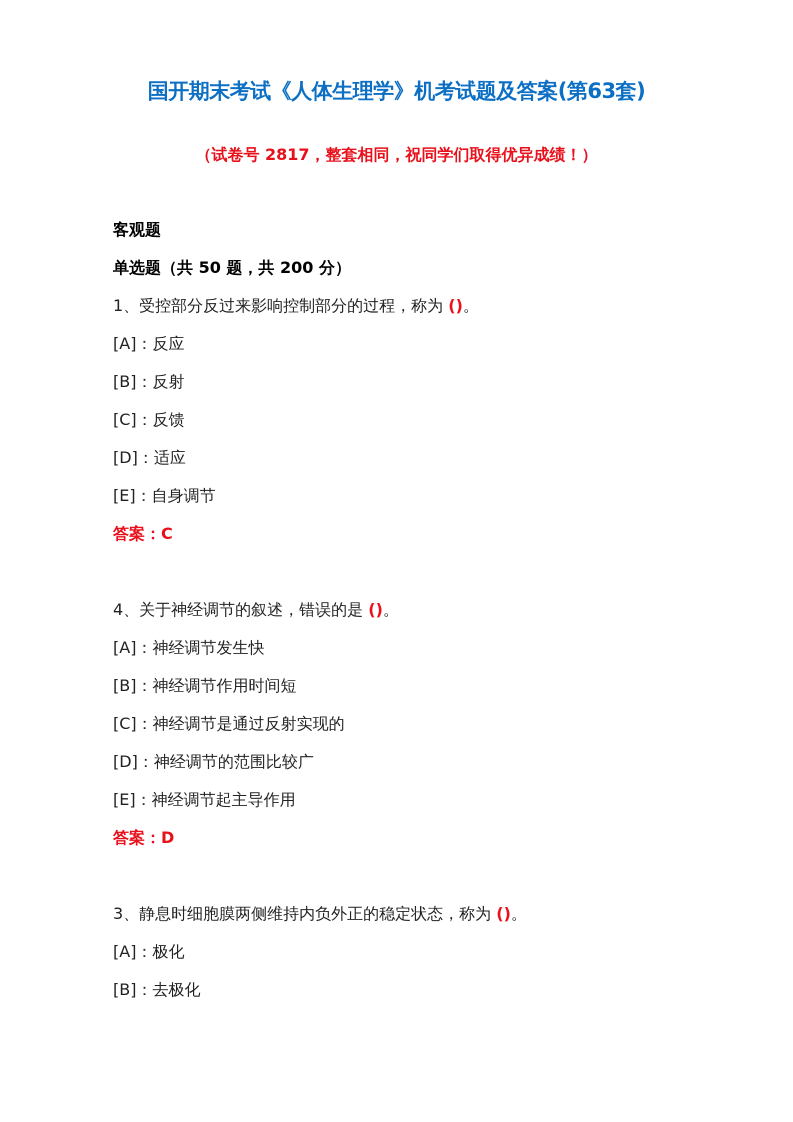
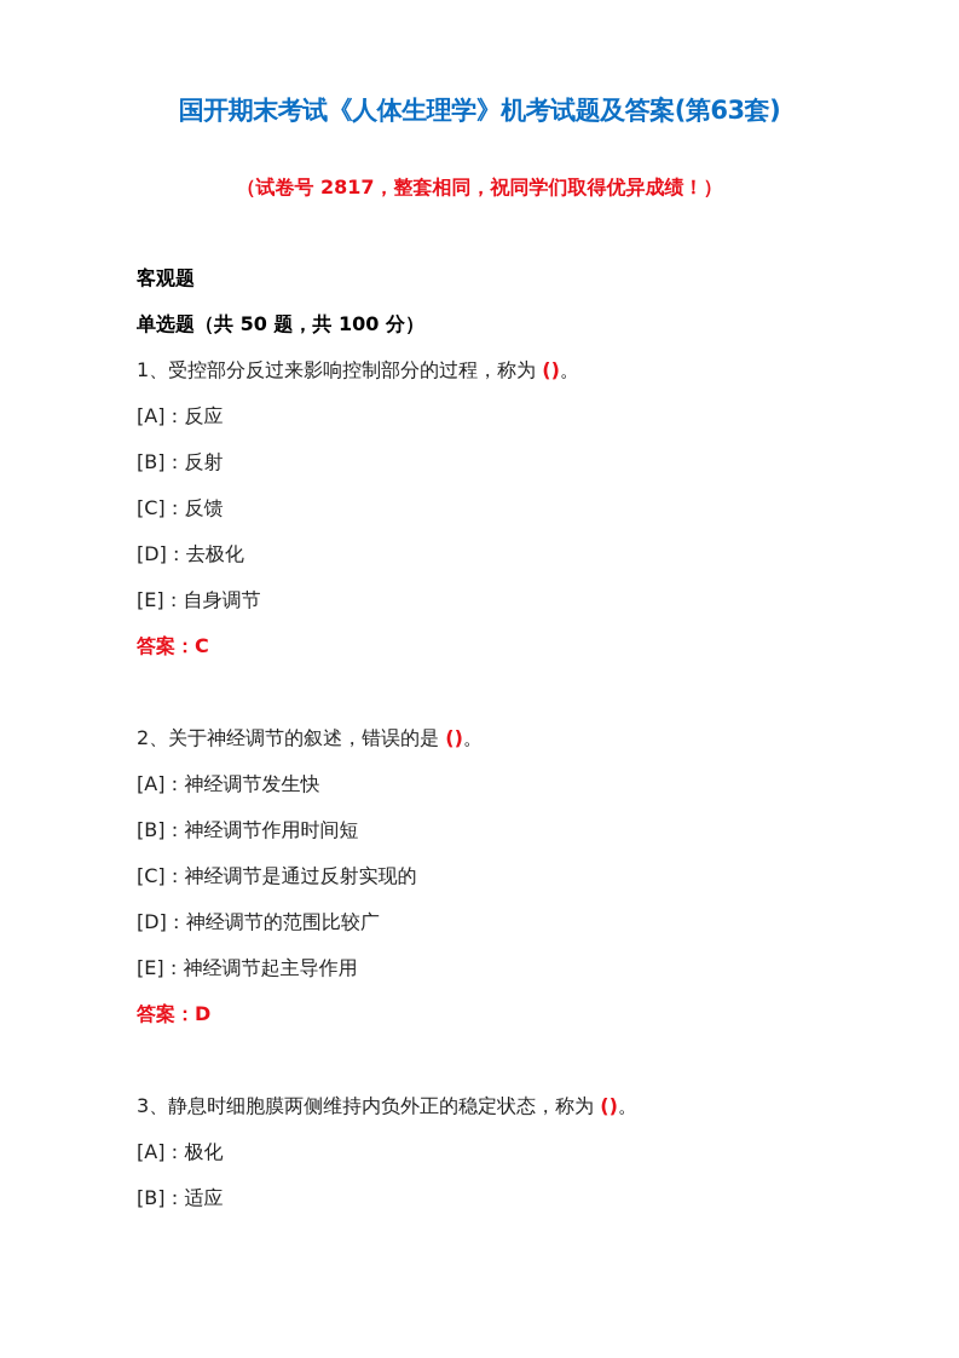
  国开期末考试《人体生理学》机考试题及答案(第63套)
  （试卷号 2817，整套相同，祝同学们取得优异成绩！）
  客观题
- 单选题（共 50 题，共 200 分）
+ 单选题（共 50 题，共 100 分）
  1、受控部分反过来影响控制部分的过程，称为 ()。
  [A]：反应
  [B]：反射
  [C]：反馈
- [D]：适应
+ [D]：去极化
  [E]：自身调节
  答案：C
- 4、关于神经调节的叙述，错误的是 ()。
+ 2、关于神经调节的叙述，错误的是 ()。
  [A]：神经调节发生快
  [B]：神经调节作用时间短
  [C]：神经调节是通过反射实现的
  [D]：神经调节的范围比较广
  [E]：神经调节起主导作用
  答案：D
  3、静息时细胞膜两侧维持内负外正的稳定状态，称为 ()。
  [A]：极化
- [B]：去极化
+ [B]：适应
